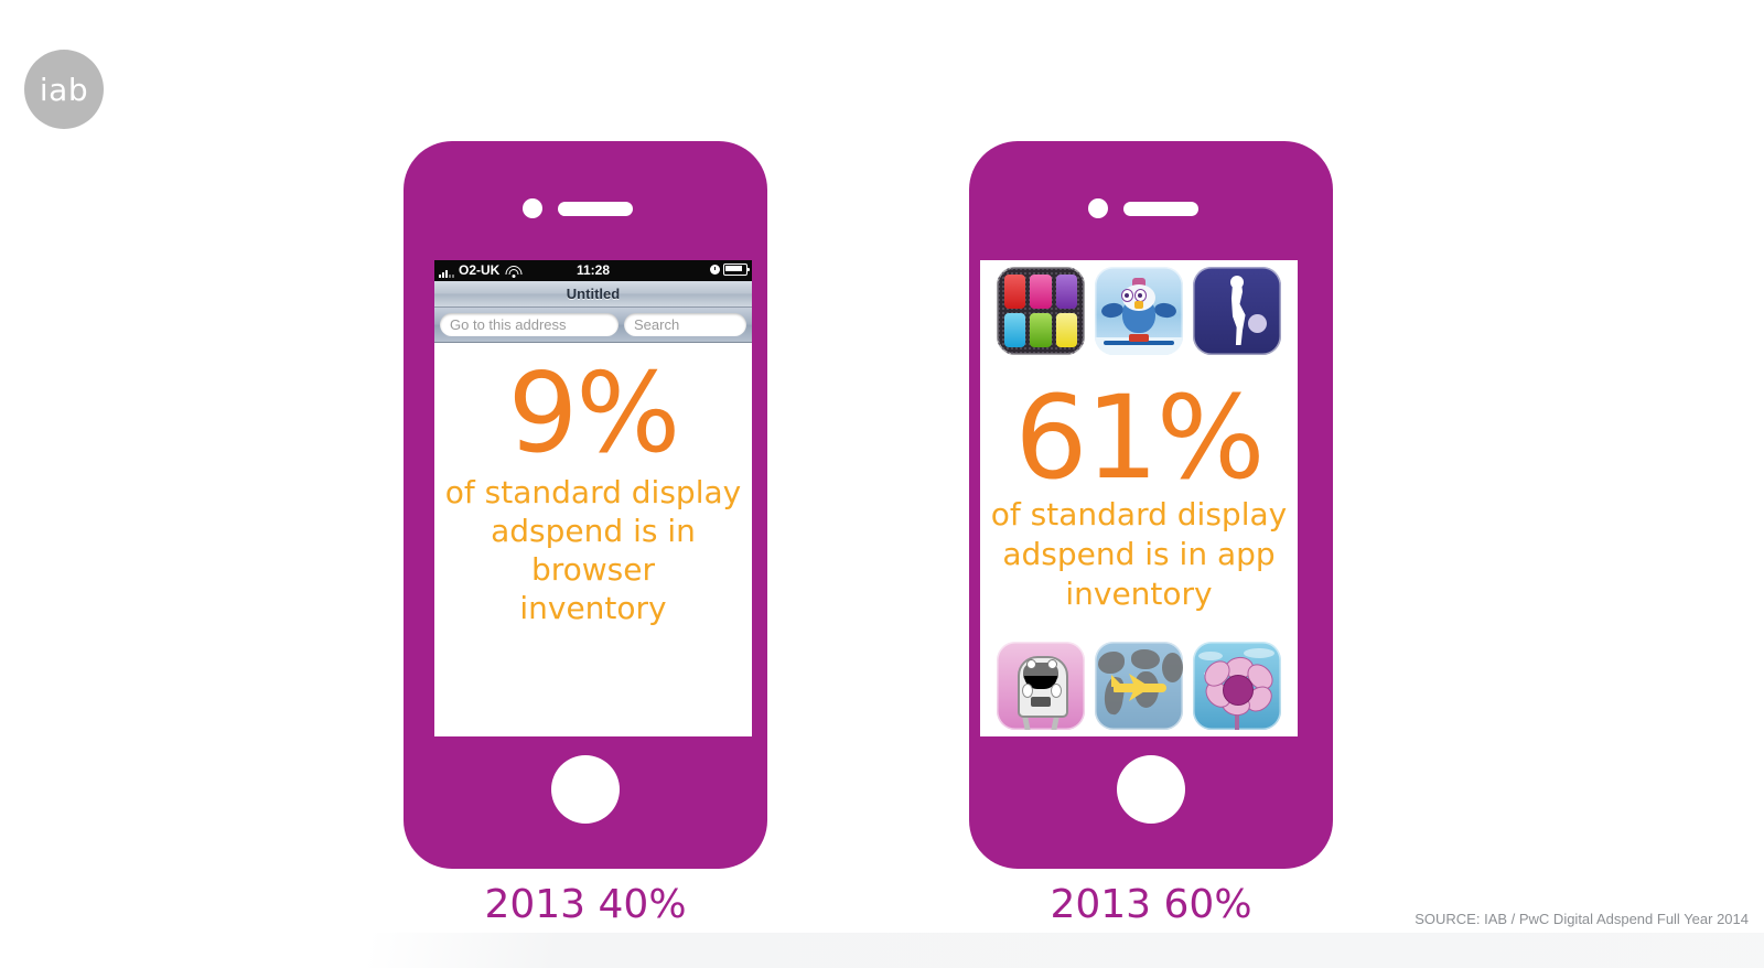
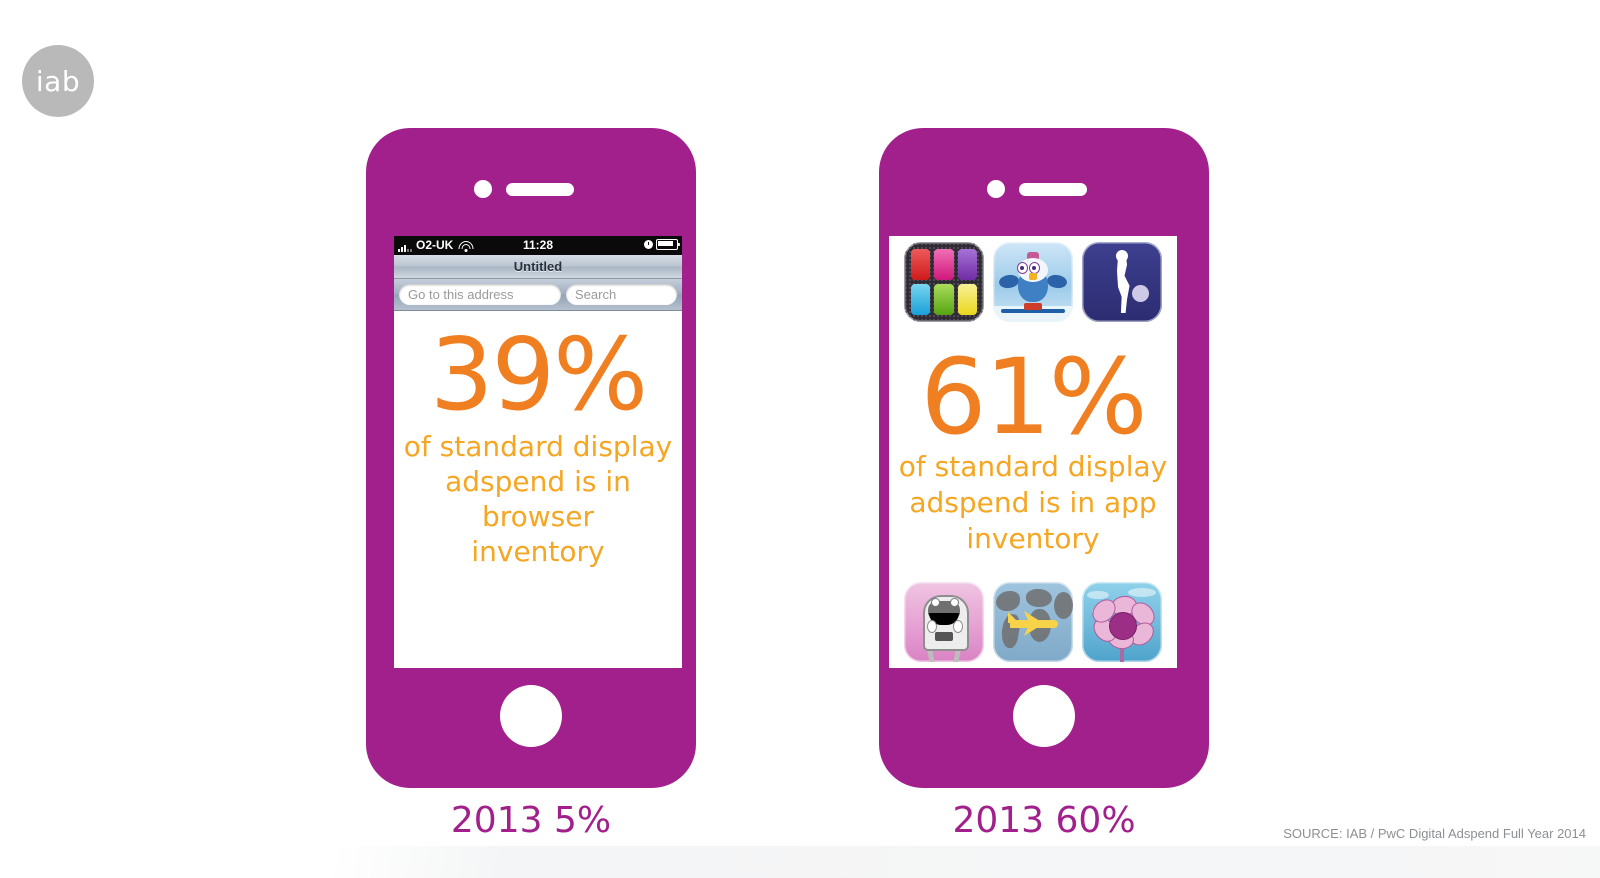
  iab
  O2-UK
  11:28
  Untitled
  Go to this address
  Search
- 9%
+ 39%
  of standard display
  adspend is in
  browser
  inventory
  61%
  of standard display
  adspend is in app
  inventory
- 2013 40%
+ 2013 5%
  2013 60%
  SOURCE: IAB / PwC Digital Adspend Full Year 2014
